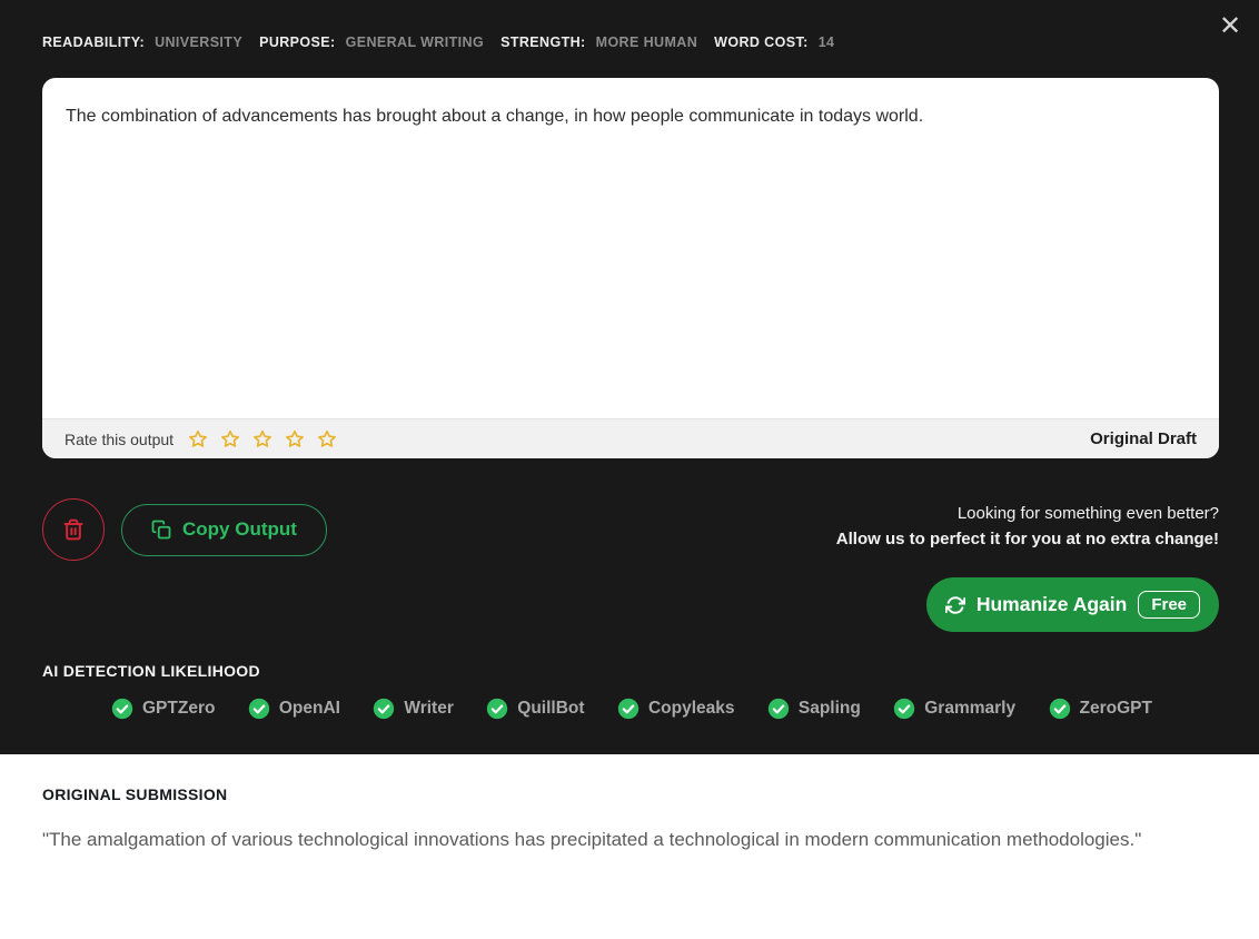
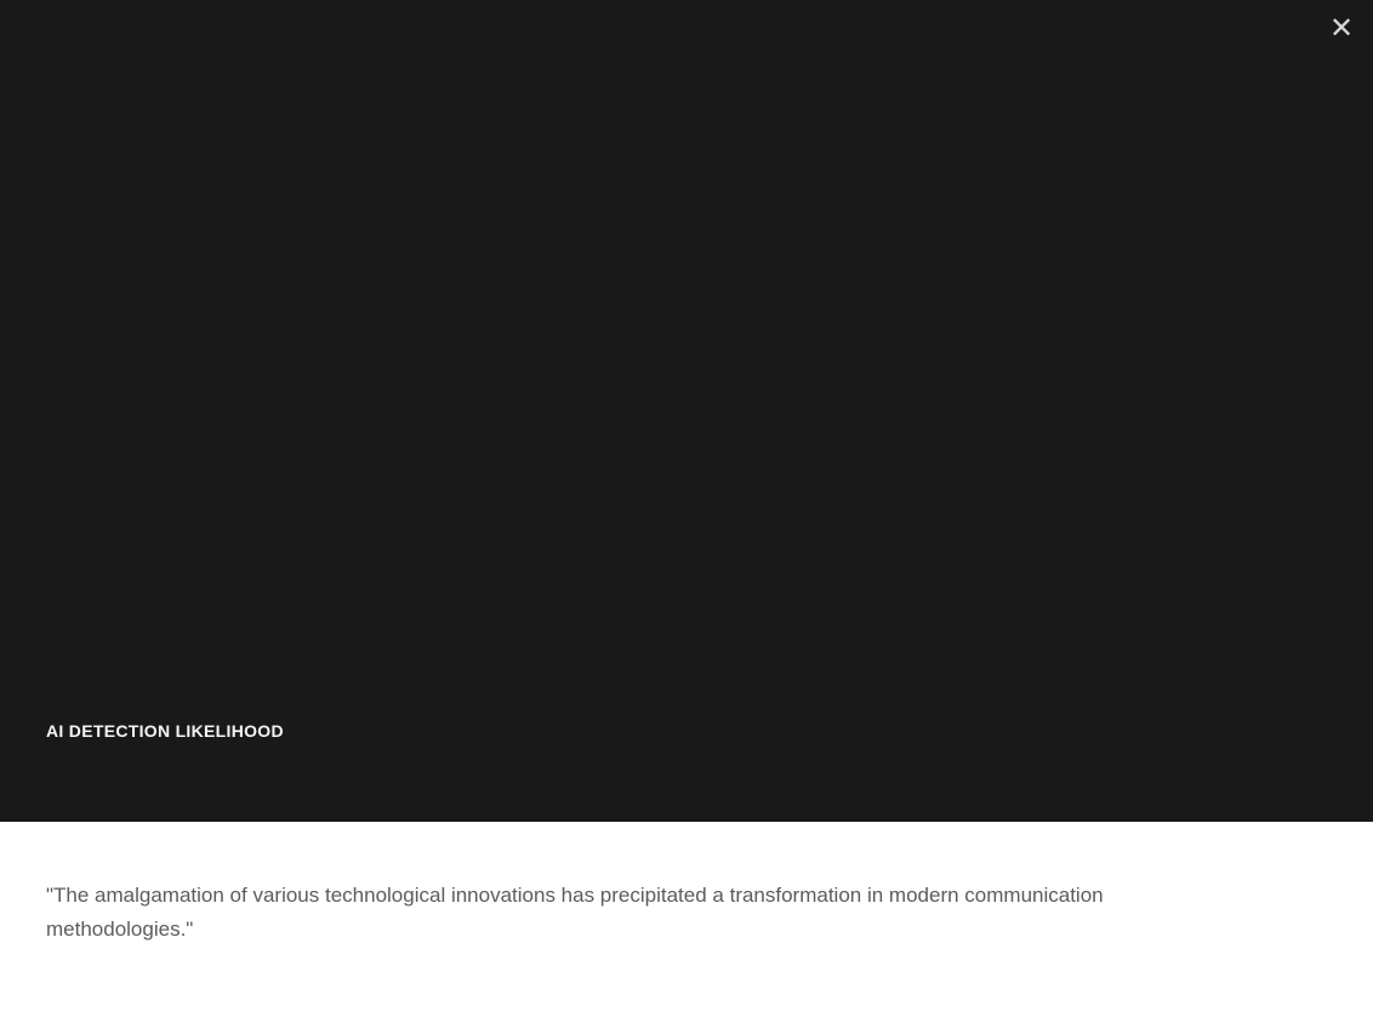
  ✕
- READABILITY:
- UNIVERSITY
- PURPOSE:
- GENERAL WRITING
- STRENGTH:
- MORE HUMAN
- WORD COST:
- 14
- The combination of advancements has brought about a change, in how people communicate in todays world.
- Rate this output
- Original Draft
- Copy Output
- Looking for something even better?
- Allow us to perfect it for you at no extra change!
- Humanize Again
- Free
  AI DETECTION LIKELIHOOD
- GPTZero
- OpenAI
- Writer
- QuillBot
- Copyleaks
- Sapling
- Grammarly
- ZeroGPT
- ORIGINAL SUBMISSION
- "The amalgamation of various technological innovations has precipitated a technological in modern communication methodologies."
+ "The amalgamation of various technological innovations has precipitated a transformation in modern communication methodologies."
